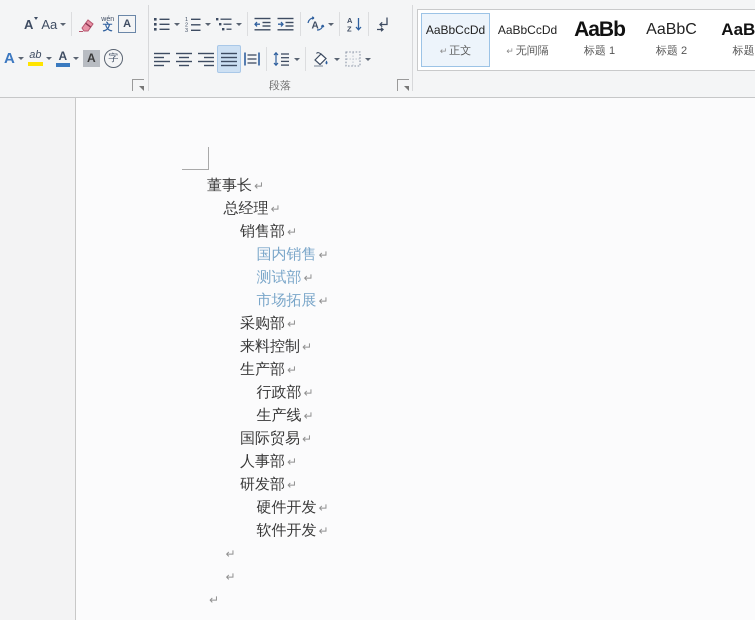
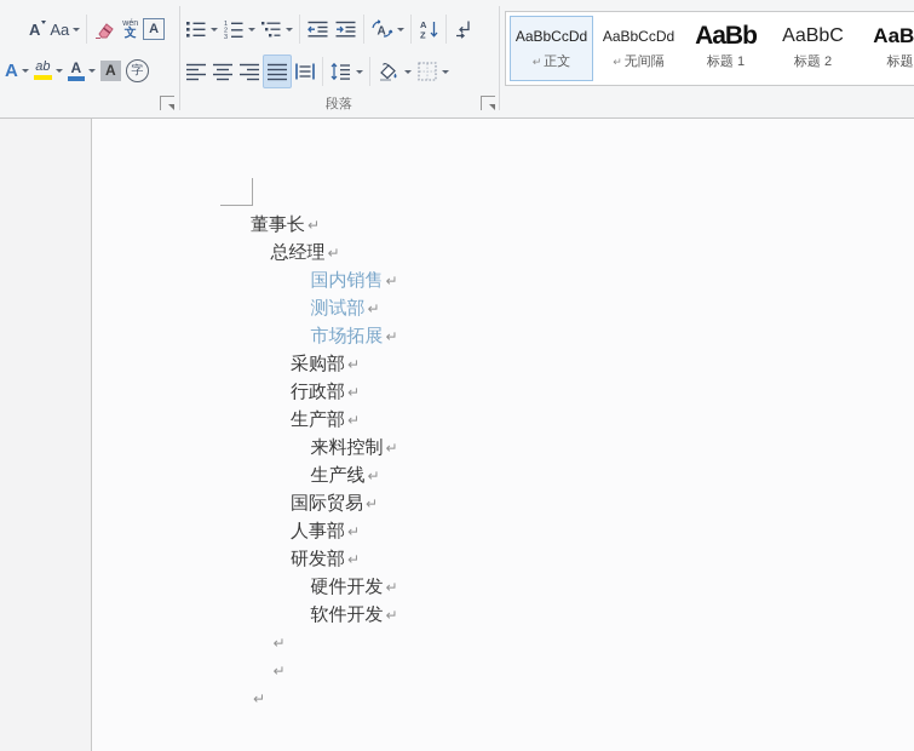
  A
  Aa
  文
  A
  A
  ab
  A
  A
  字
  A
  A
  Z
  段落
  AaBbCcDd
  ↵ 正文
  AaBbCcDd
  ↵ 无间隔
  AaBb
  标题 1
  AaBbC
  标题 2
  AaB
  标题
  董事长 ↵
  总经理 ↵
- 销售部 ↵
  国内销售 ↵
  测试部 ↵
  市场拓展 ↵
  采购部 ↵
- 来料控制 ↵
+ 行政部 ↵
  生产部 ↵
- 行政部 ↵
+ 来料控制 ↵
  生产线 ↵
  国际贸易 ↵
  人事部 ↵
  研发部 ↵
  硬件开发 ↵
  软件开发 ↵
  ↵
  ↵
  ↵
